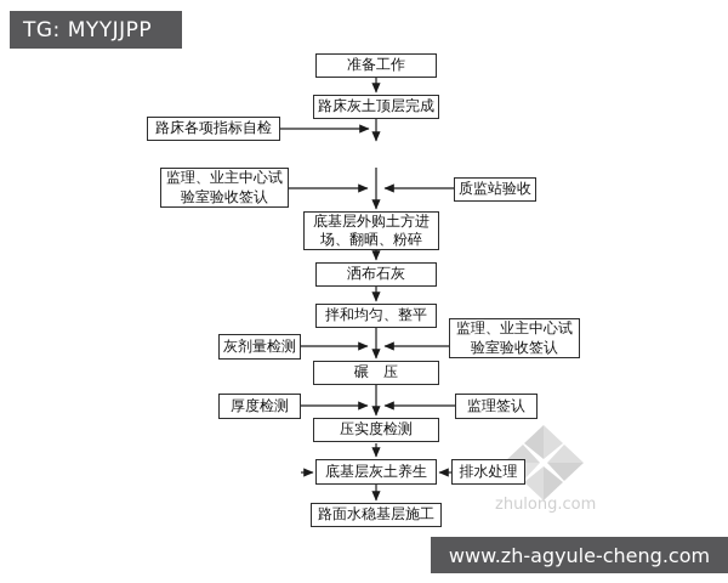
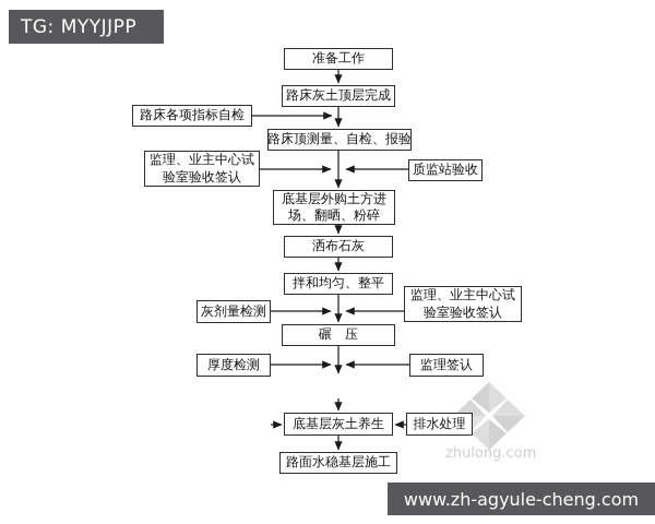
  zhulong.com
  准备工作
  路床灰土顶层完成
+ 路床顶测量、自检、报验
  底基层外购土方进场、翻晒、粉碎
  洒布石灰
  拌和均匀、整平
  碾 压
- 压实度检测
  底基层灰土养生
  路面水稳基层施工
  路床各项指标自检
  监理、业主中心试验室验收签认
  质监站验收
  灰剂量检测
  监理、业主中心试验室验收签认
  厚度检测
  监理签认
  排水处理
  TG: MYYJJPP
  www.zh-agyule-cheng.com
